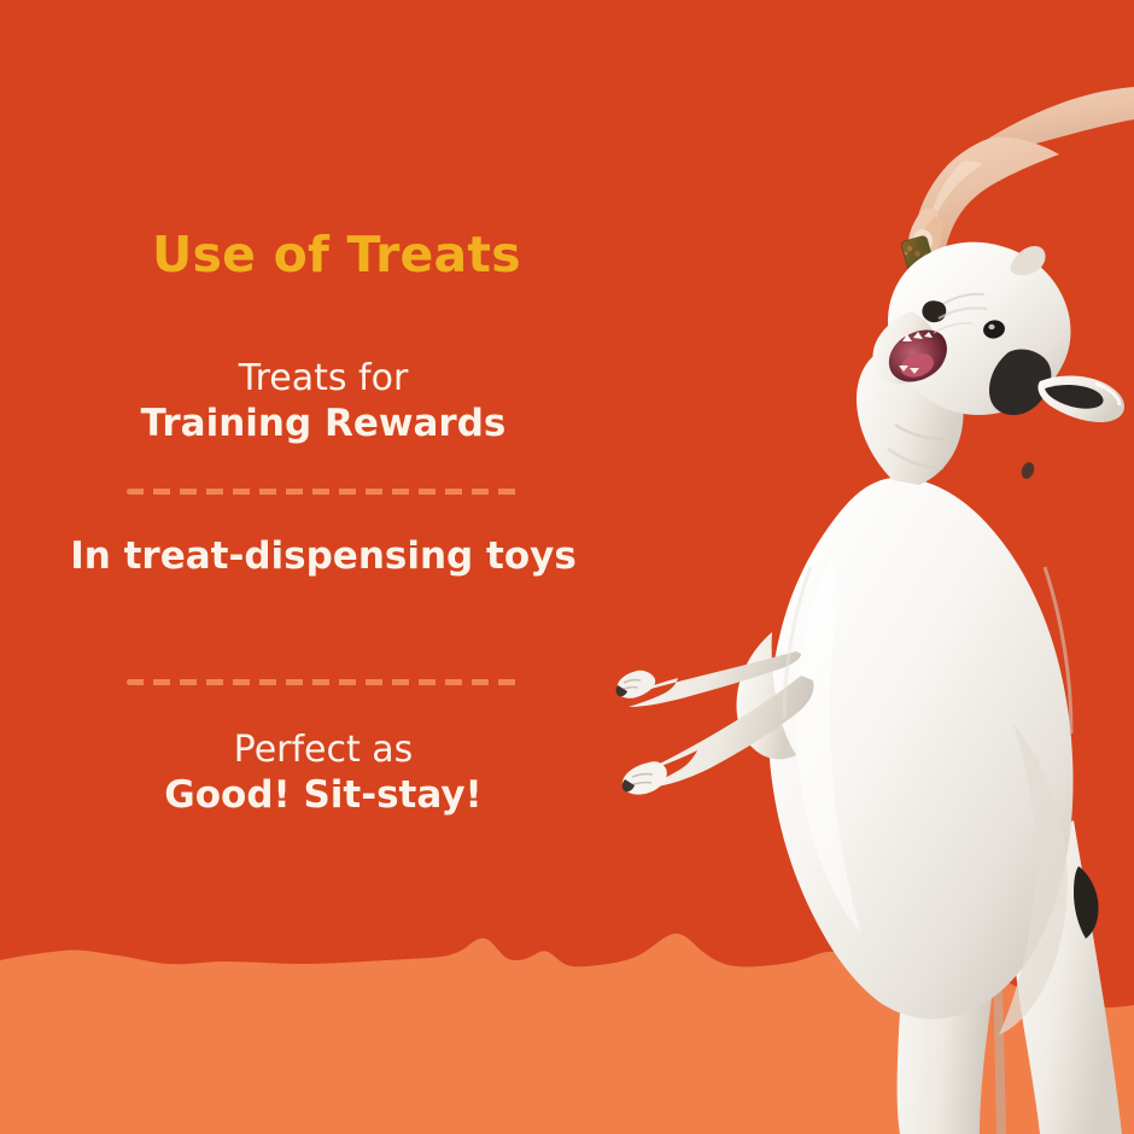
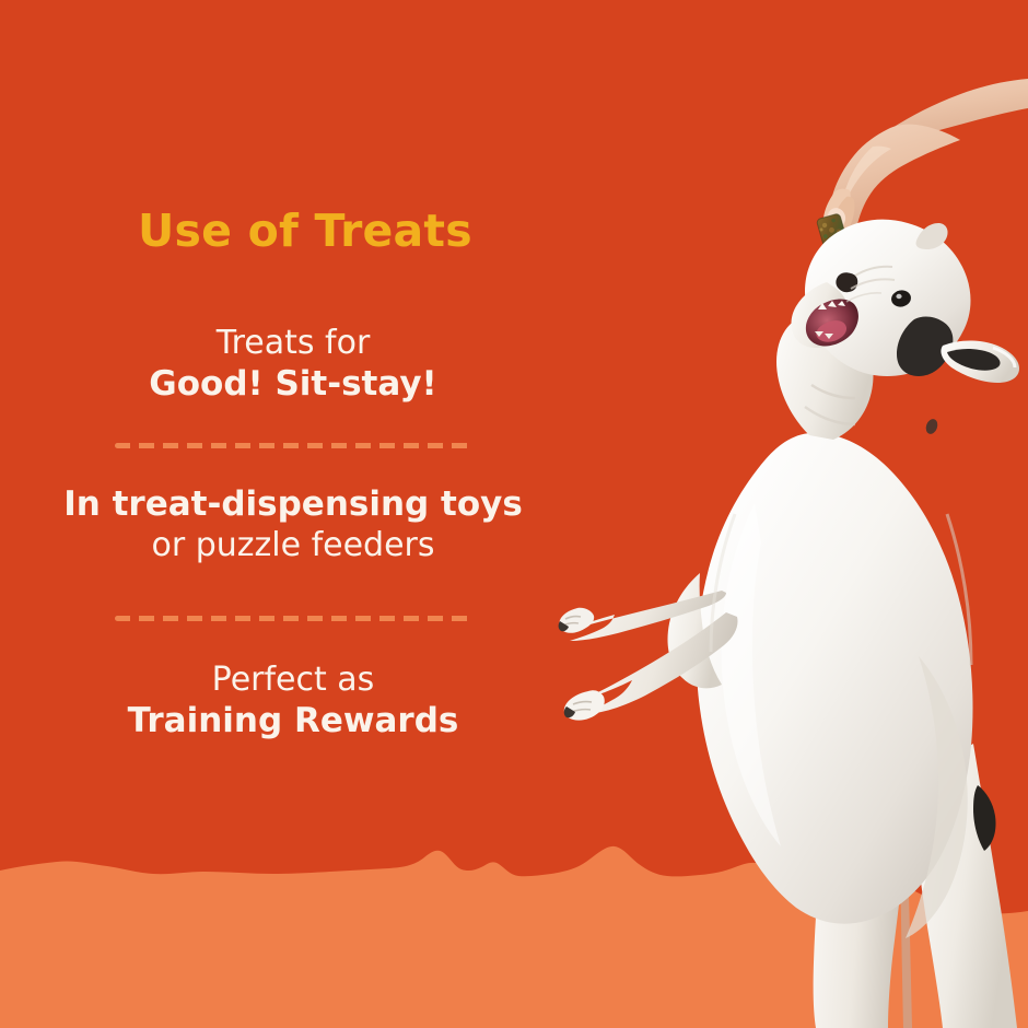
  Use of Treats
  Treats for
- Training Rewards
+ Good! Sit-stay!
  In treat-dispensing toys
+ or puzzle feeders
  Perfect as
- Good! Sit-stay!
+ Training Rewards
